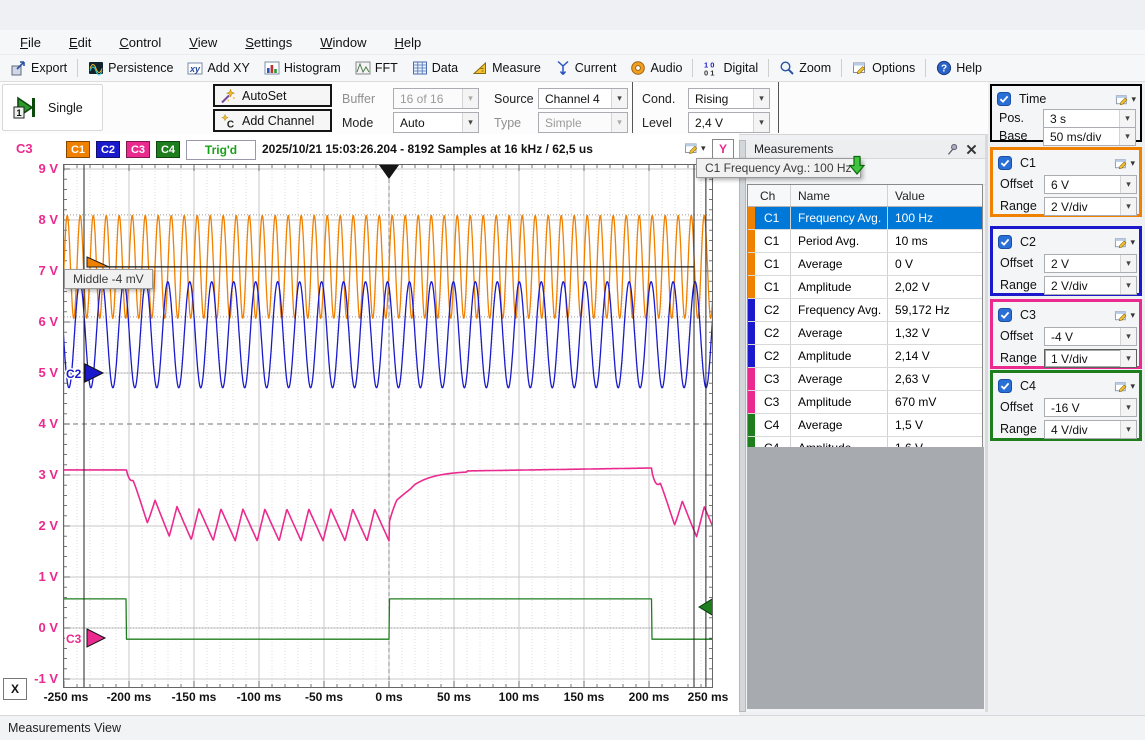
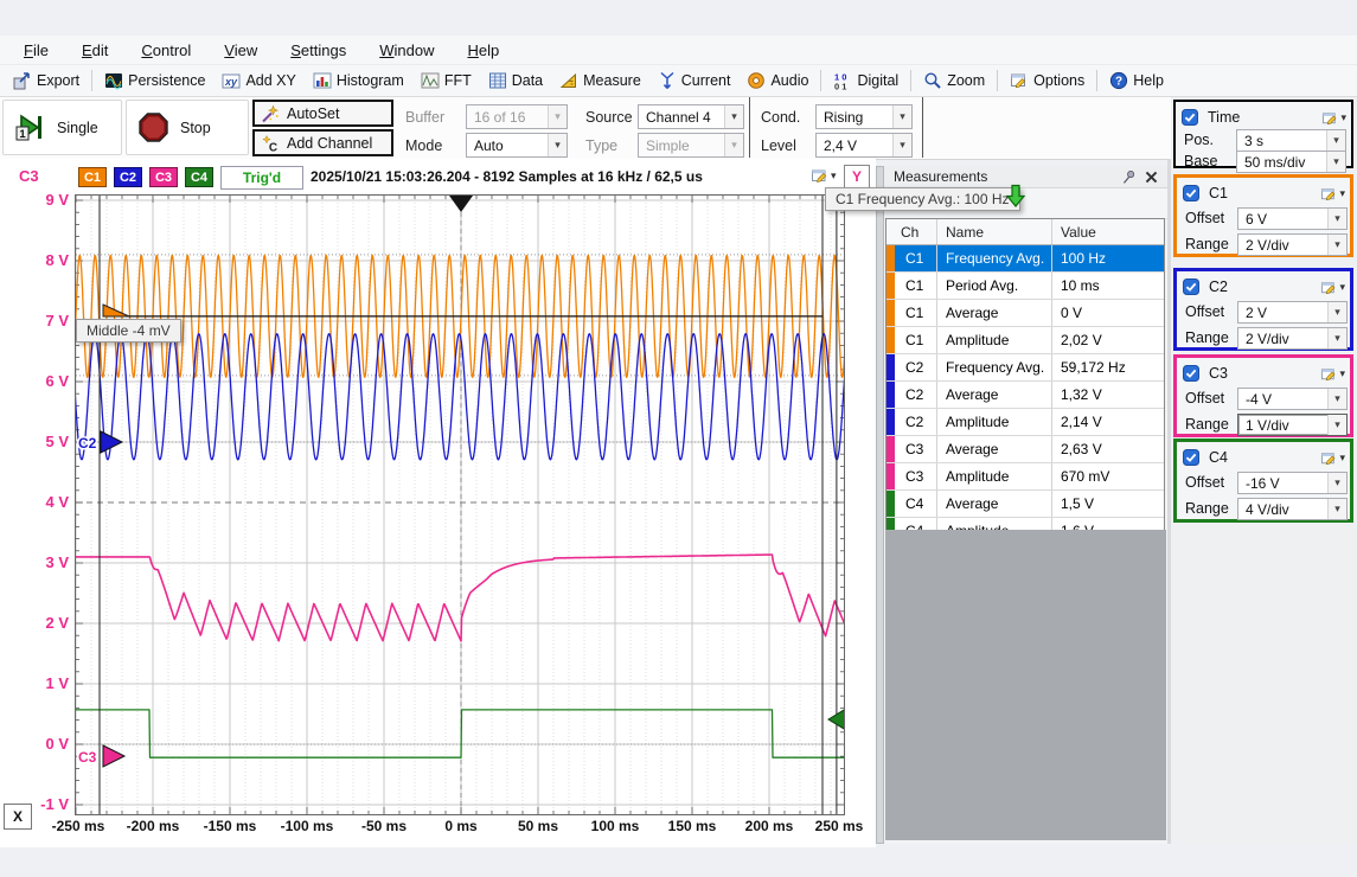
  File
  Edit
  Control
  View
  Settings
  Window
  Help
  Export
  Persistence
  xy
  Add XY
  Histogram
  FFT
  Data
  Measure
  Current
  Audio
  1 0
  0 1
  Digital
  Zoom
  Options
  ?
  Help
  1
  Single
+ Stop
  AutoSet
  C
  Add Channel
  Buffer
  16 of 16
  ▾
  Mode
  Auto
  ▾
  Source
  Channel 4
  ▾
  Type
  Simple
  ▾
  Cond.
  Rising
  ▾
  Level
  2,4 V
  ▾
  C3
  C1
  C2
  C3
  C4
  Trig'd
  2025/10/21 15:03:26.204 - 8192 Samples at 16 kHz / 62,5 us
  ▾
  Y
  9 V
  8 V
  7 V
  6 V
  5 V
  4 V
  3 V
  2 V
  1 V
  0 V
  -1 V
  -250 ms
  -200 ms
  -150 ms
  -100 ms
  -50 ms
  0 ms
  50 ms
  100 ms
  150 ms
  200 ms
  250 ms
  C2
  C3
  X
  Measurements
  Ch
  Name
  Value
  C1
  Frequency Avg.
  100 Hz
  C1
  Period Avg.
  10 ms
  C1
  Average
  0 V
  C1
  Amplitude
  2,02 V
  C2
  Frequency Avg.
  59,172 Hz
  C2
  Average
  1,32 V
  C2
  Amplitude
  2,14 V
  C3
  Average
  2,63 V
  C3
  Amplitude
  670 mV
  C4
  Average
  1,5 V
  Time
  ▾
  Pos.
  3 s
  ▾
  Base
  50 ms/div
  ▾
  C1
  ▾
  Offset
  6 V
  ▾
  Range
  2 V/div
  ▾
  C2
  ▾
  Offset
  2 V
  ▾
  Range
  2 V/div
  ▾
  C3
  ▾
  Offset
  -4 V
  ▾
  Range
  1 V/div
  ▾
  C4
  ▾
  Offset
  -16 V
  ▾
  Range
  4 V/div
  ▾
  Middle -4 mV
  C1 Frequency Avg.: 100 Hz
- Measurements View
